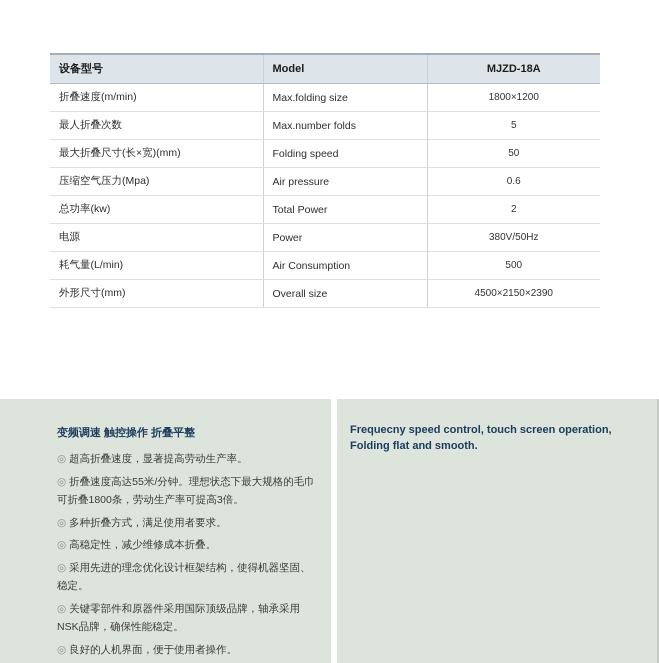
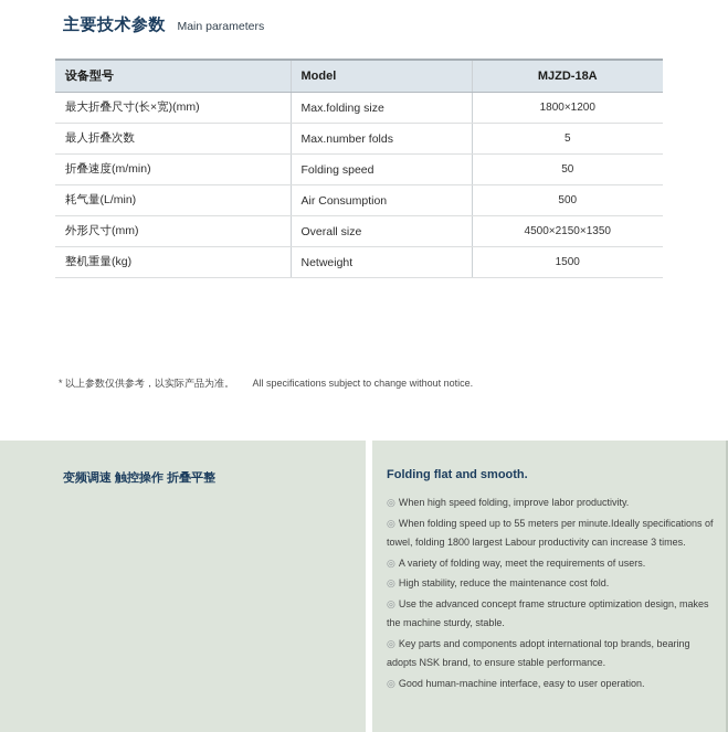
+ 主要技术参数 Main parameters
  设备型号	Model	MJZD-18A
- 折叠速度(m/min)	Max.folding size	1800×1200
+ 最大折叠尺寸(长×宽)(mm)	Max.folding size	1800×1200
  最人折叠次数	Max.number folds	5
- 最大折叠尺寸(长×宽)(mm)	Folding speed	50
+ 折叠速度(m/min)	Folding speed	50
- 压缩空气压力(Mpa)	Air pressure	0.6
- 总功率(kw)	Total Power	2
- 电源	Power	380V/50Hz
  耗气量(L/min)	Air Consumption	500
- 外形尺寸(mm)	Overall size	4500×2150×2390
+ 外形尺寸(mm)	Overall size	4500×2150×1350
+ 整机重量(kg)	Netweight	1500
+ * 以上参数仅供参考，以实际产品为准。 All specifications subject to change without notice.
  变频调速 触控操作 折叠平整
- ◎ 超高折叠速度，显著提高劳动生产率。
- ◎ 折叠速度高达55米/分钟。理想状态下最大规格的毛巾可折叠1800条，劳动生产率可提高3倍。
- ◎ 多种折叠方式，满足使用者要求。
- ◎ 高稳定性，减少维修成本折叠。
- ◎ 采用先进的理念优化设计框架结构，使得机器坚固、稳定。
- ◎ 关键零部件和原器件采用国际顶级品牌，轴承采用NSK品牌，确保性能稳定。
- ◎ 良好的人机界面，便于使用者操作。
- Frequecny speed control, touch screen operation,
  Folding flat and smooth.
+ ◎ When high speed folding, improve labor productivity.
+ ◎ When folding speed up to 55 meters per minute.Ideally specifications of towel, folding 1800 largest Labour productivity can increase 3 times.
+ ◎ A variety of folding way, meet the requirements of users.
+ ◎ High stability, reduce the maintenance cost fold.
+ ◎ Use the advanced concept frame structure optimization design, makes the machine sturdy, stable.
+ ◎ Key parts and components adopt international top brands, bearing adopts NSK brand, to ensure stable performance.
+ ◎ Good human-machine interface, easy to user operation.
